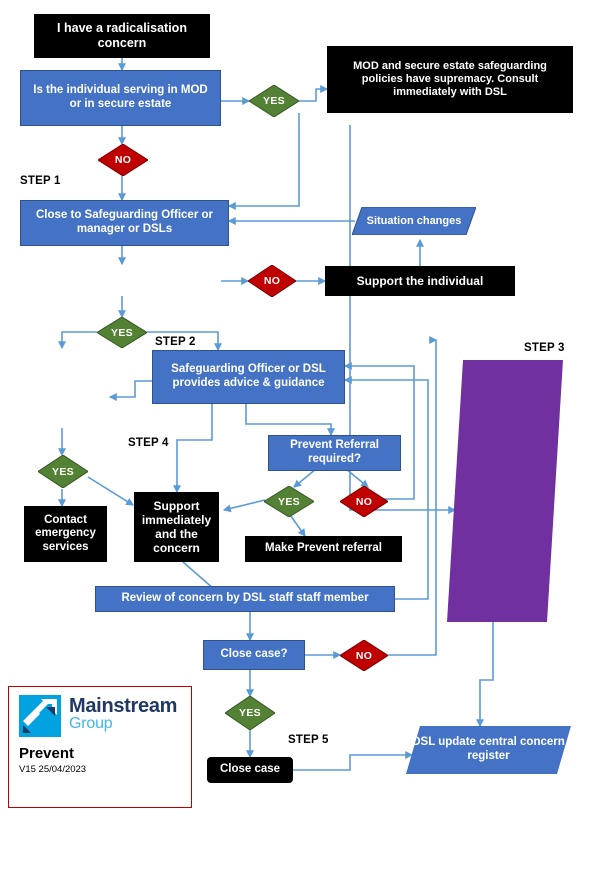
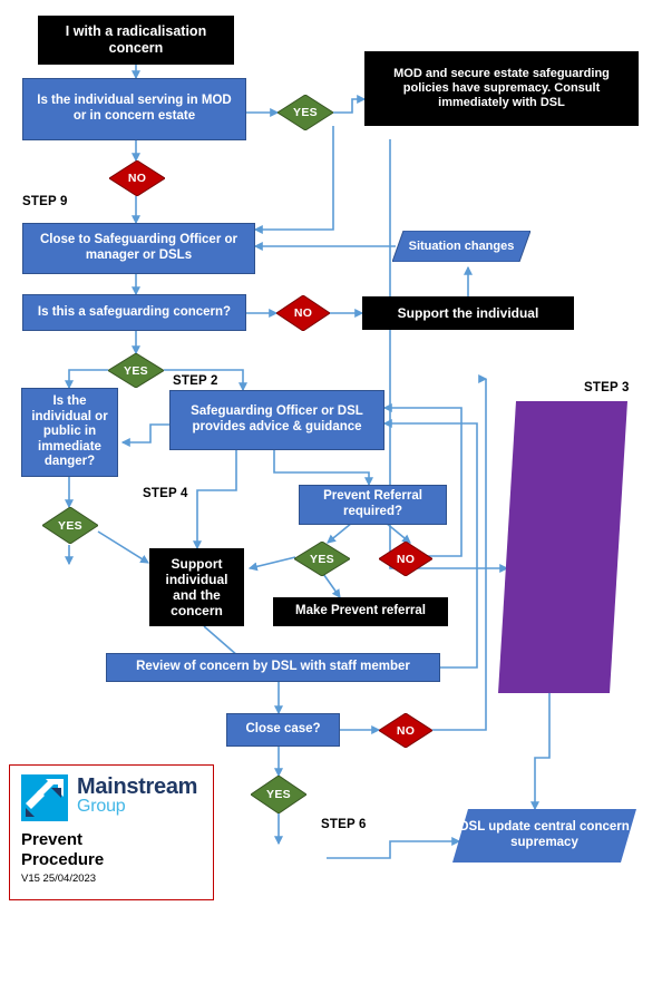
- I have a radicalisation concern
+ I with a radicalisation concern
- Is the individual serving in MOD or in secure estate
+ Is the individual serving in MOD or in concern estate
  MOD and secure estate safeguarding policies have supremacy. Consult immediately with DSL
- STEP 1
+ STEP 9
  Close to Safeguarding Officer or manager or DSLs
  Situation changes
+ Is this a safeguarding concern?
  Support the individual
+ Is the individual or public in immediate danger?
  STEP 2
  Safeguarding Officer or DSL provides advice & guidance
  STEP 3
  STEP 4
  Prevent Referral required?
- Support immediately and the concern
+ Support individual and the concern
- Contact emergency services
  Make Prevent referral
- Review of concern by DSL staff staff member
+ Review of concern by DSL with staff member
  Close case?
- STEP 5
+ STEP 6
- Close case
- DSL update central concern register
+ DSL update central concern supremacy
  YES
  NO
  NO
  YES
  YES
  YES
  NO
  NO
  YES
  Mainstream
  Group
  Prevent
+ Procedure
  V15 25/04/2023
